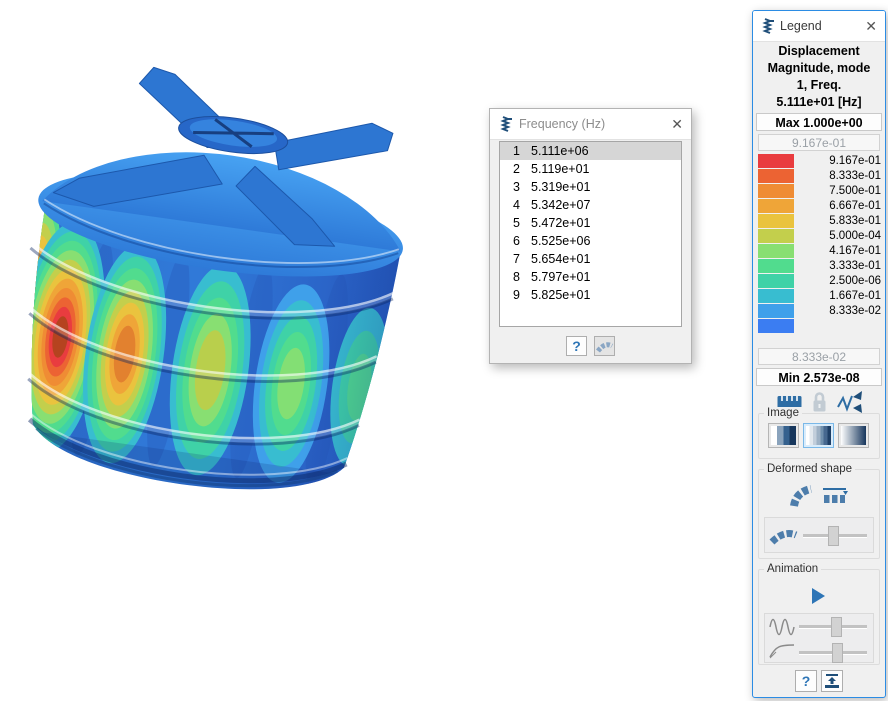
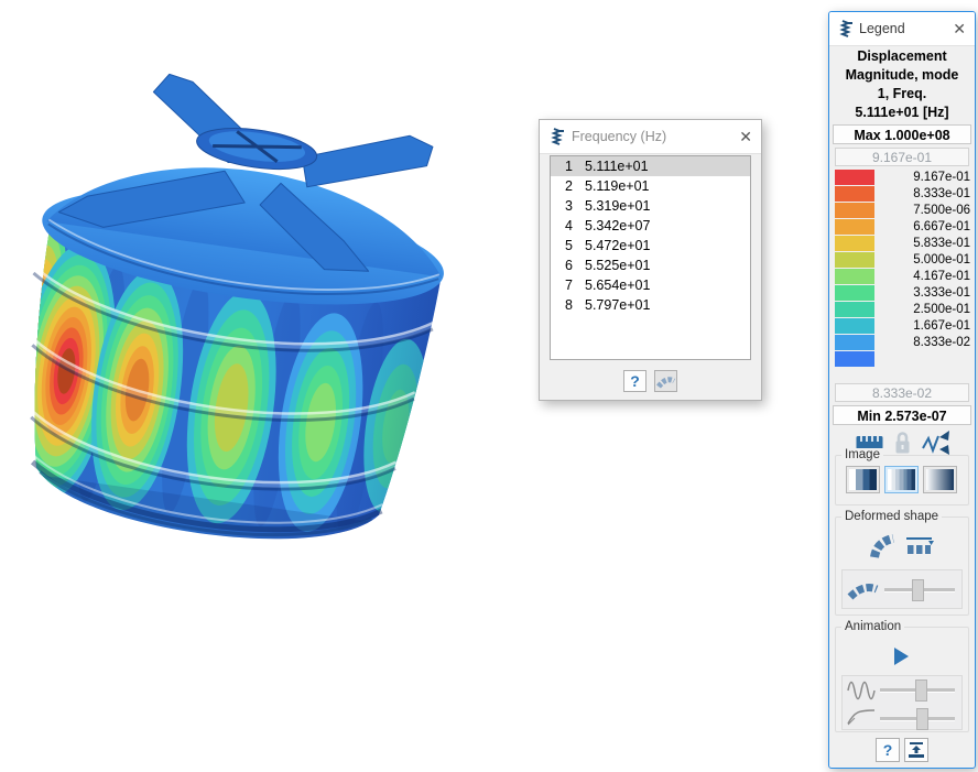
  Frequency (Hz)
  ✕
  1
- 5.111e+06
+ 5.111e+01
  2
  5.119e+01
  3
  5.319e+01
  4
  5.342e+07
  5
  5.472e+01
  6
- 5.525e+06
+ 5.525e+01
  7
  5.654e+01
  8
  5.797e+01
- 9
- 5.825e+01
  ?
  Legend
  ✕
  Displacement
  Magnitude, mode
  1, Freq.
  5.111e+01 [Hz]
- Max 1.000e+00
+ Max 1.000e+08
  9.167e-01
  9.167e-01
  8.333e-01
- 7.500e-01
+ 7.500e-06
  6.667e-01
  5.833e-01
- 5.000e-04
+ 5.000e-01
  4.167e-01
  3.333e-01
- 2.500e-06
+ 2.500e-01
  1.667e-01
  8.333e-02
  8.333e-02
- Min 2.573e-08
+ Min 2.573e-07
  Image
  Deformed shape
  Animation
  ?
